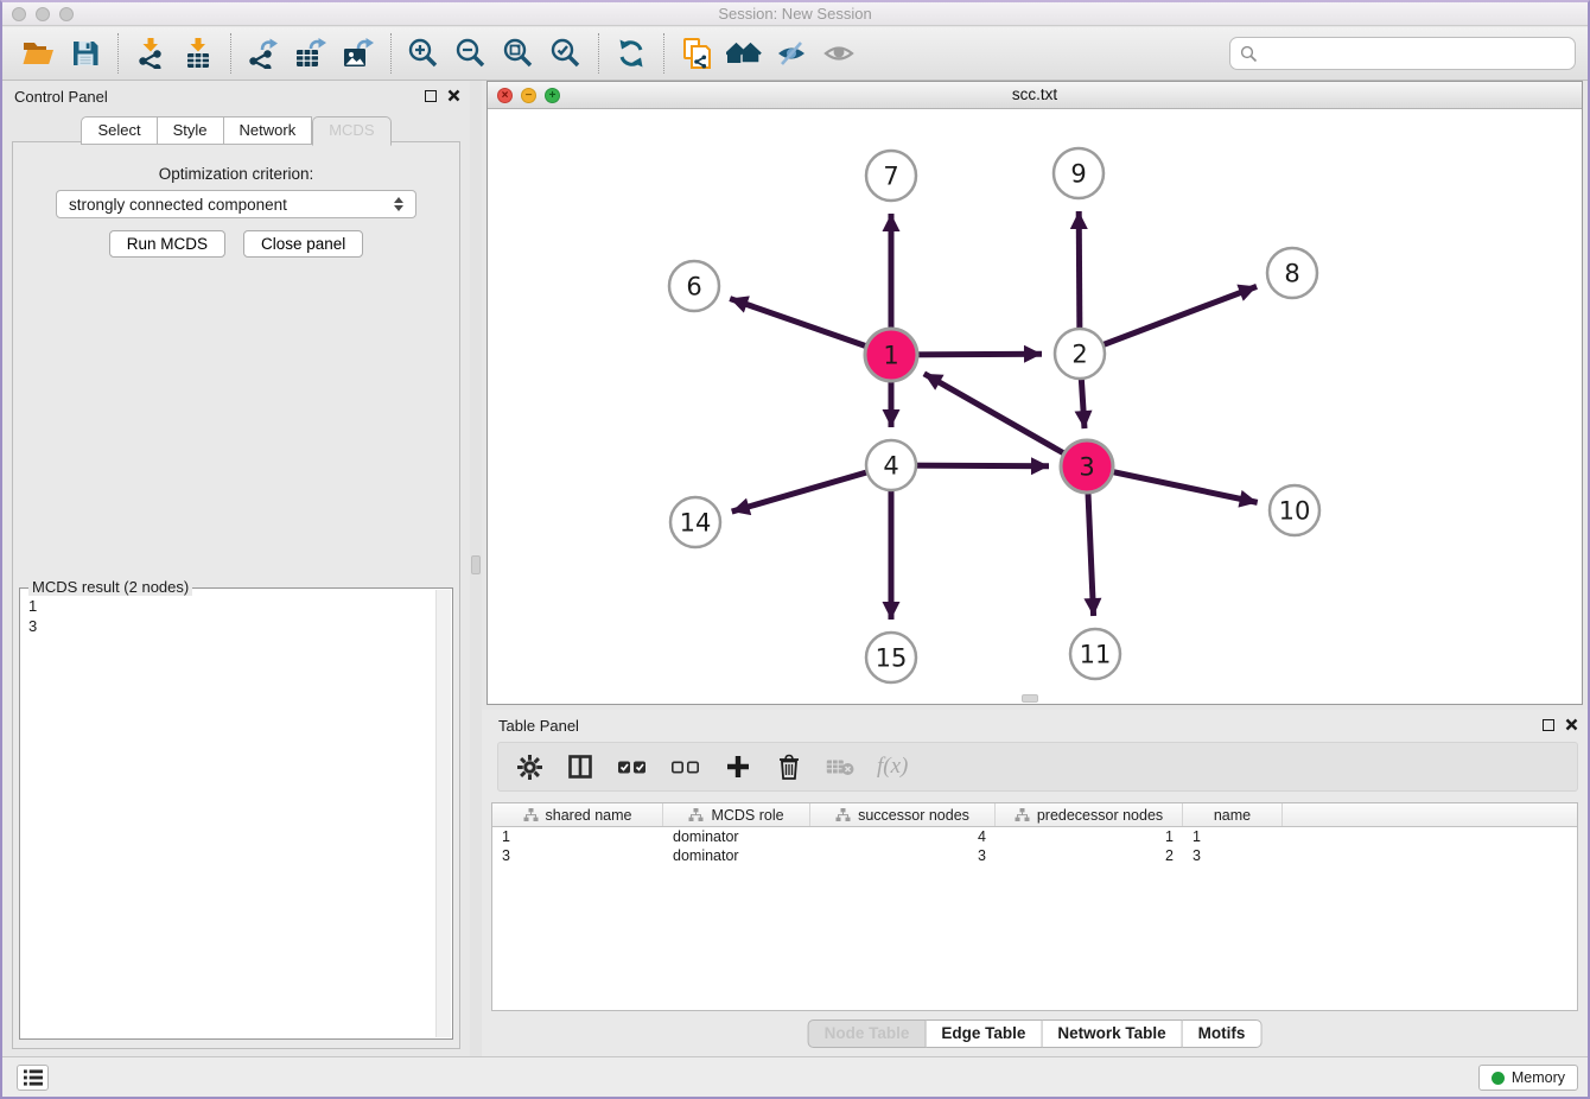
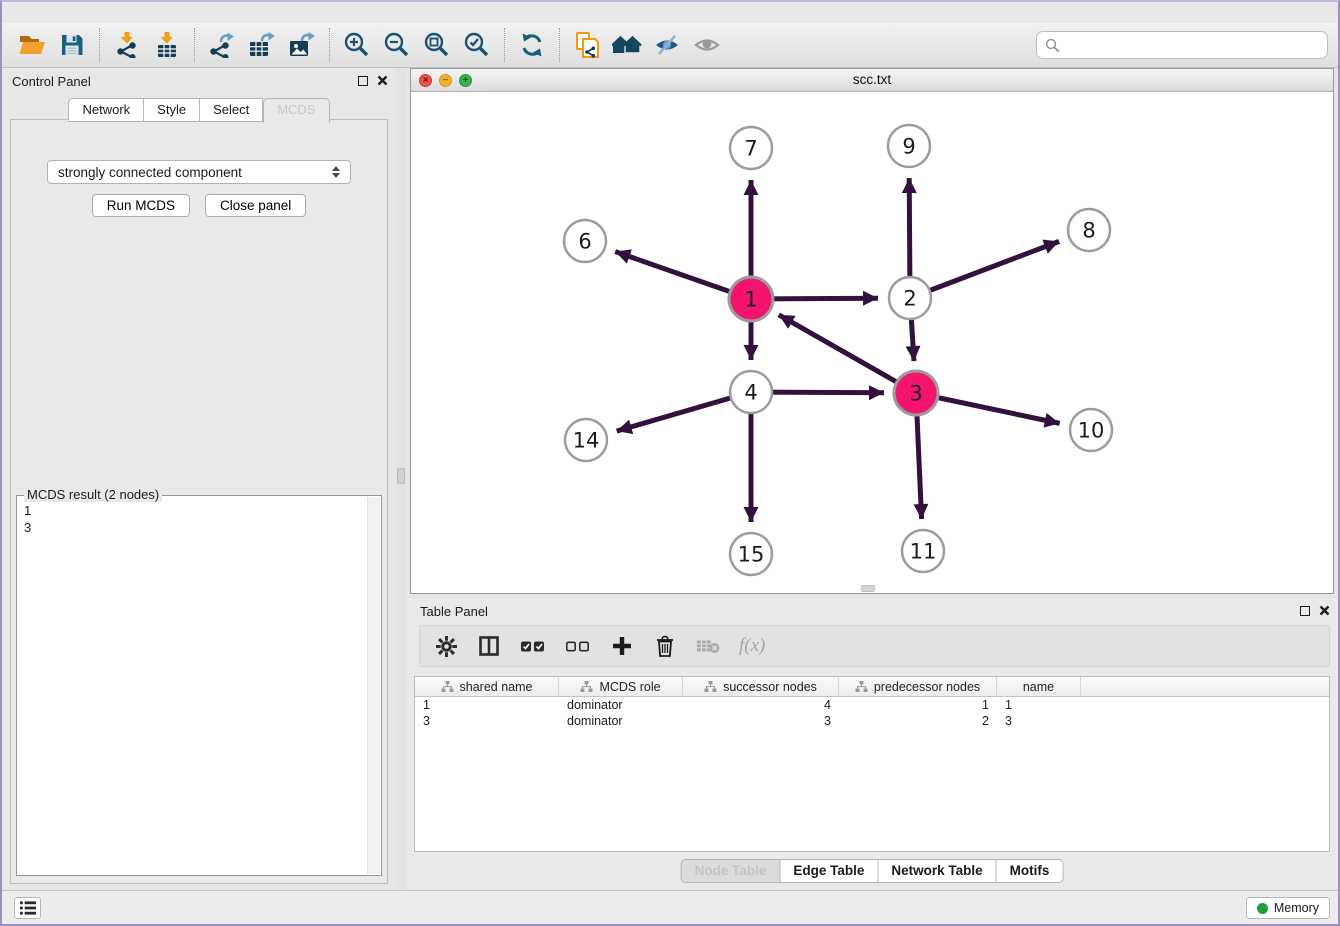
- Session: New Session
  Control Panel
- Select
+ Network
  Style
- Network
+ Select
  MCDS
- Optimization criterion:
  strongly connected component
  Run MCDS
  Close panel
  MCDS result (2 nodes)
  1
  3
  ×
  −
  +
  scc.txt
  1
  2
  3
  4
  6
  7
  8
  9
  10
  11
  14
  15
  Table Panel
  f(x)
  shared name
  MCDS role
  successor nodes
  predecessor nodes
  name
  1
  dominator
  4
  1
  1
  3
  dominator
  3
  2
  3
  Node Table
  Edge Table
  Network Table
  Motifs
  Memory
